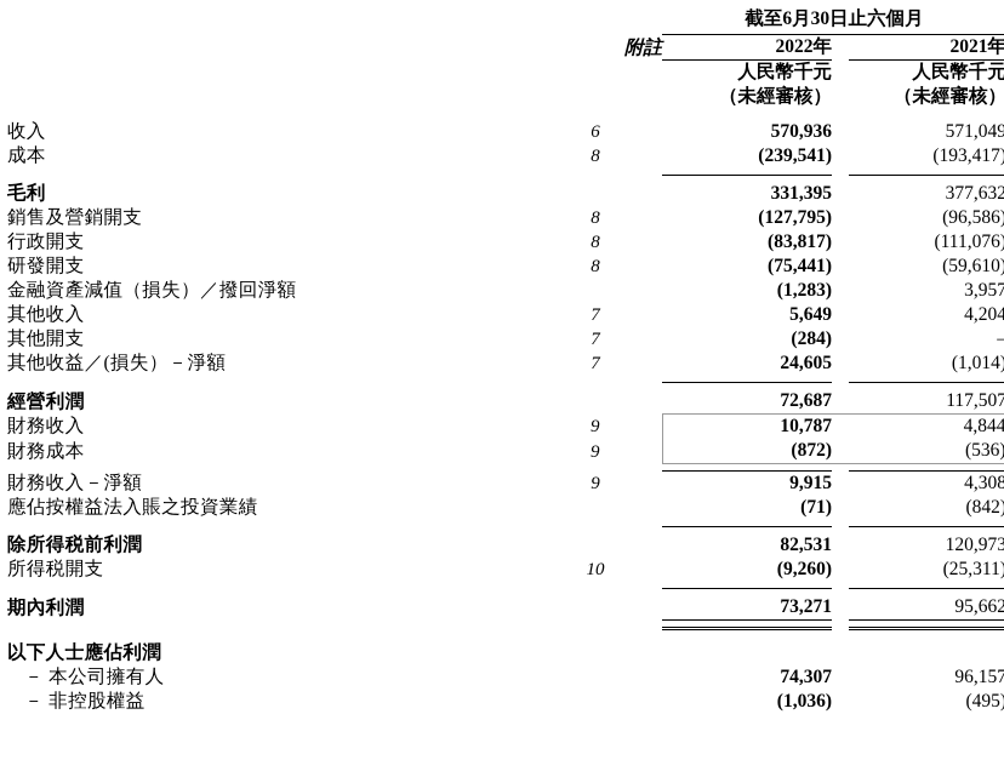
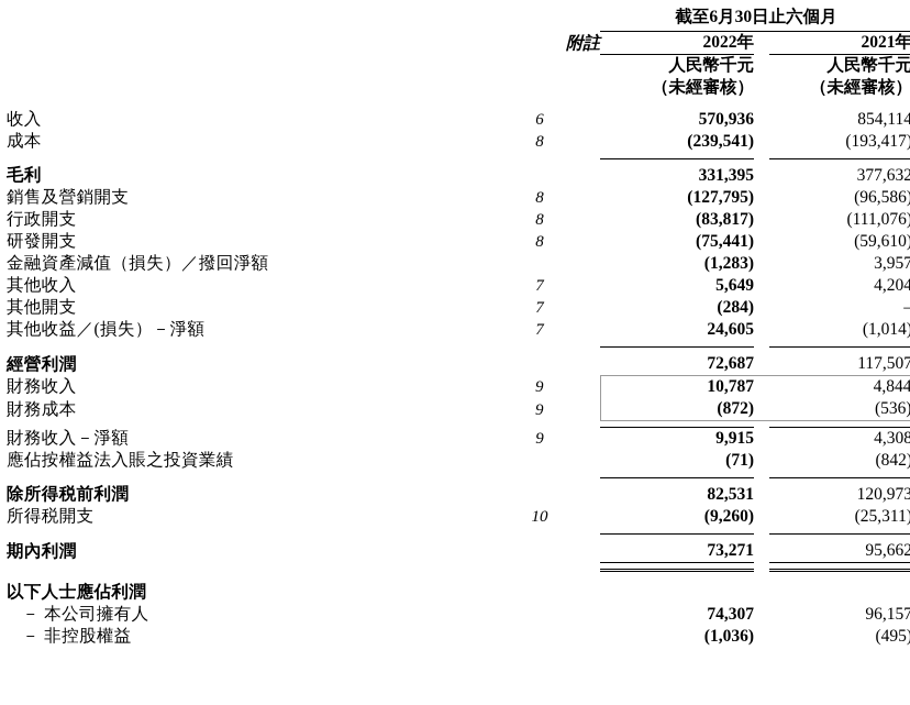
  		截至6月30日止六個月
  	附註	2022年		2021年
  		人民幣千元		人民幣千元
  		（未經審核）		（未經審核）
- 收入	6	570,936		571,049
+ 收入	6	570,936		854,114
  成本	8	(239,541)		(193,417)
  毛利		331,395		377,632
  銷售及營銷開支	8	(127,795)		(96,586)
  行政開支	8	(83,817)		(111,076)
  研發開支	8	(75,441)		(59,610)
  金融資產減值（損失）／撥回淨額		(1,283)		3,957
  其他收入	7	5,649		4,204
  其他開支	7	(284)		–
  其他收益／(損失）－淨額	7	24,605		(1,014)
  經營利潤		72,687		117,507
  財務收入	9	10,787		4,844
  財務成本	9	(872)		(536)
  財務收入－淨額	9	9,915		4,308
  應佔按權益法入賬之投資業績		(71)		(842)
  除所得税前利潤		82,531		120,973
  所得税開支	10	(9,260)		(25,311)
  期內利潤		73,271		95,662
  以下人士應佔利潤
  － 本公司擁有人		74,307		96,157
  － 非控股權益		(1,036)		(495)
